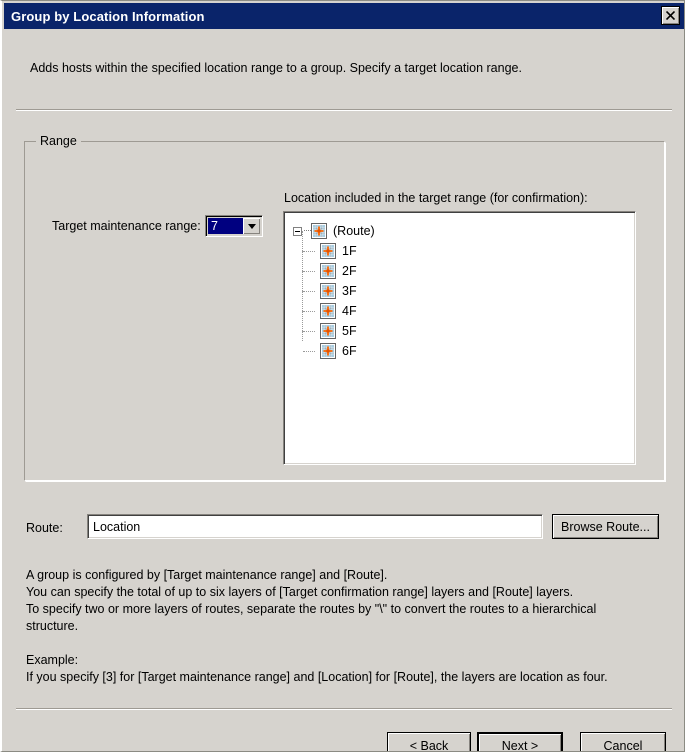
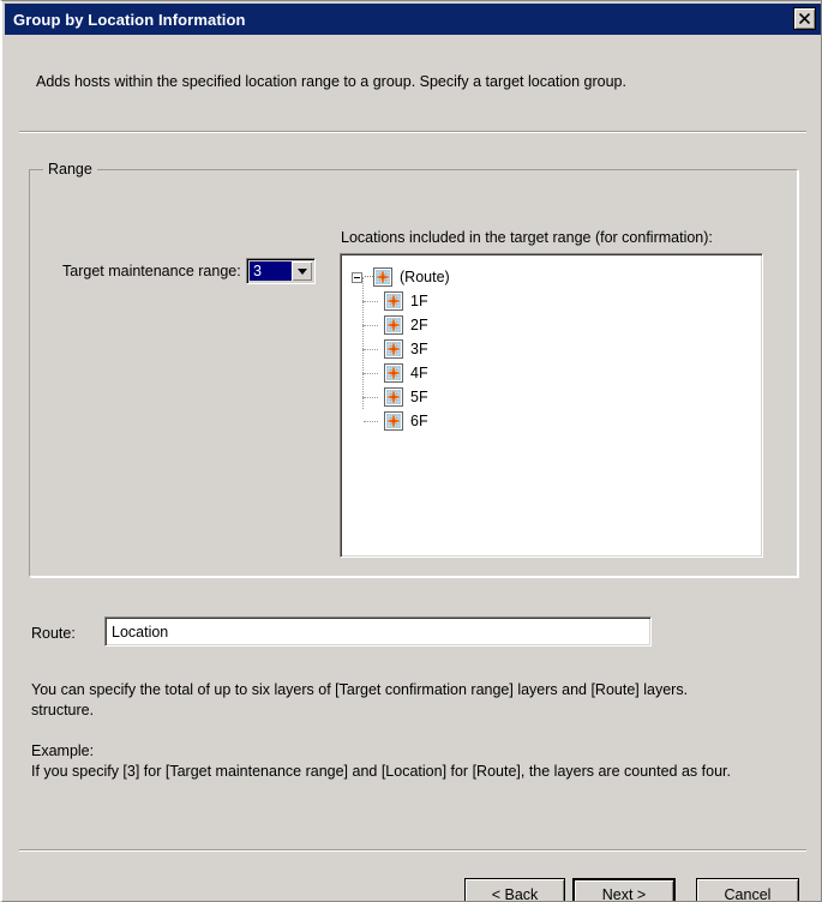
  Group by Location Information
- Adds hosts within the specified location range to a group. Specify a target location range.
+ Adds hosts within the specified location range to a group. Specify a target location group.
  Range
  Target maintenance range:
- 7
+ 3
- Location included in the target range (for confirmation):
+ Locations included in the target range (for confirmation):
  (Route)
  1F
  2F
  3F
  4F
  5F
  6F
  Route:
  Location
- Browse Route...
- A group is configured by [Target maintenance range] and [Route].
  You can specify the total of up to six layers of [Target confirmation range] layers and [Route] layers.
- To specify two or more layers of routes, separate the routes by "\" to convert the routes to a hierarchical
  structure.
  Example:
- If you specify [3] for [Target maintenance range] and [Location] for [Route], the layers are location as four.
+ If you specify [3] for [Target maintenance range] and [Location] for [Route], the layers are counted as four.
  < Back
  Next >
  Cancel
